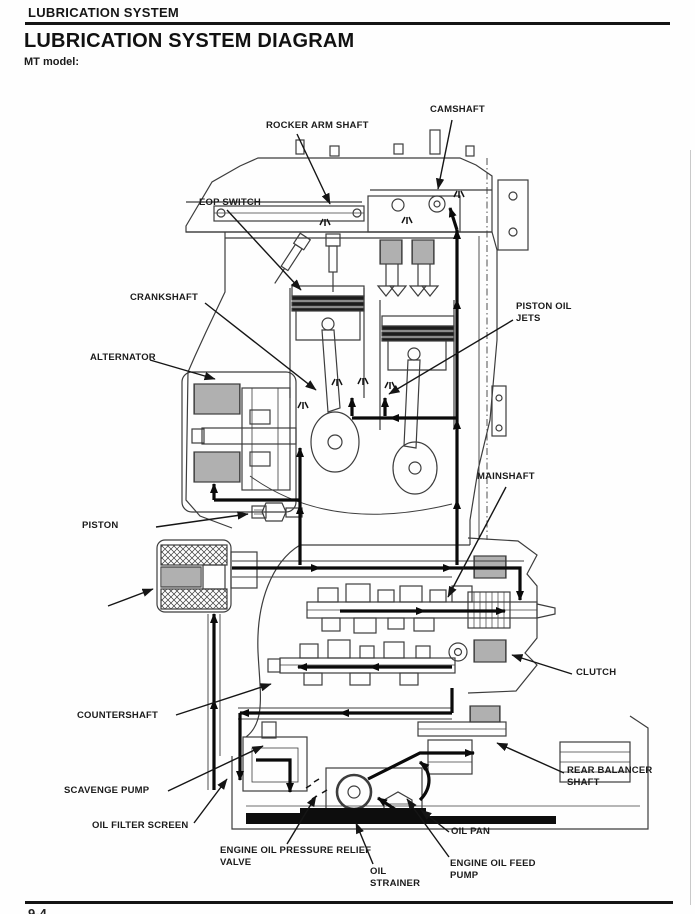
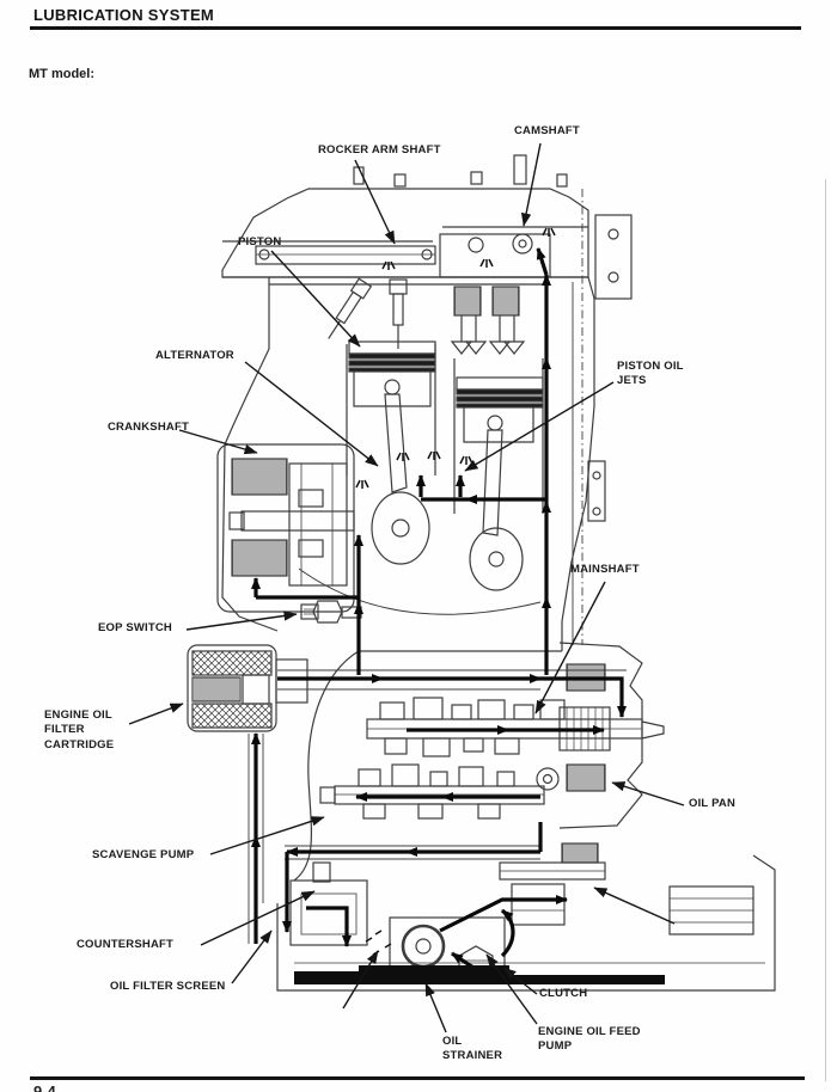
  LUBRICATION SYSTEM
- LUBRICATION SYSTEM DIAGRAM
  MT model:
  CAMSHAFT
  ROCKER ARM SHAFT
- EOP SWITCH
+ PISTON
- CRANKSHAFT
+ ALTERNATOR
  PISTON OIL JETS
- ALTERNATOR
+ CRANKSHAFT
  MAINSHAFT
- PISTON
+ EOP SWITCH
+ ENGINE OIL FILTER CARTRIDGE
- CLUTCH
+ OIL PAN
- COUNTERSHAFT
+ SCAVENGE PUMP
- REAR BALANCER SHAFT
- SCAVENGE PUMP
+ COUNTERSHAFT
  OIL FILTER SCREEN
- OIL PAN
+ CLUTCH
- ENGINE OIL PRESSURE RELIEF VALVE
  OIL STRAINER
  ENGINE OIL FEED PUMP
